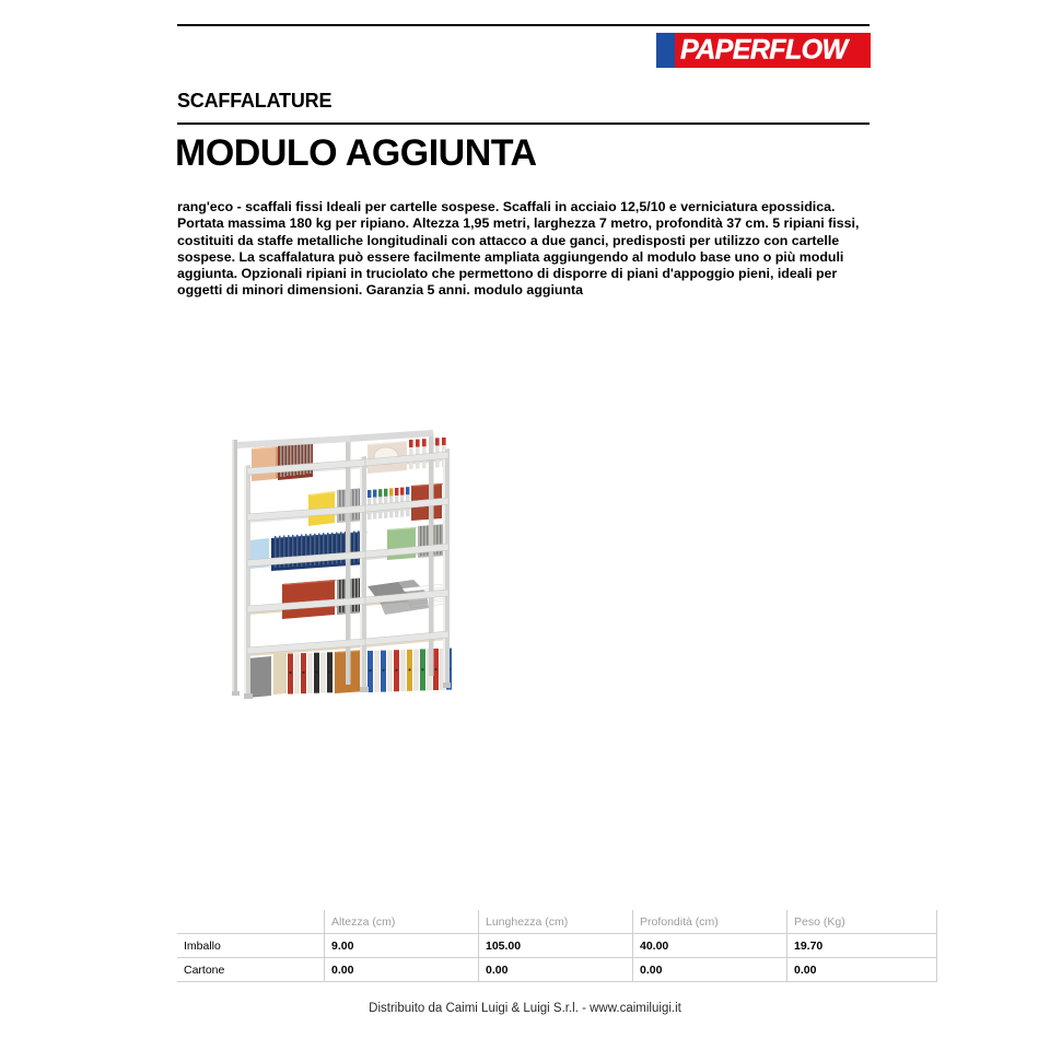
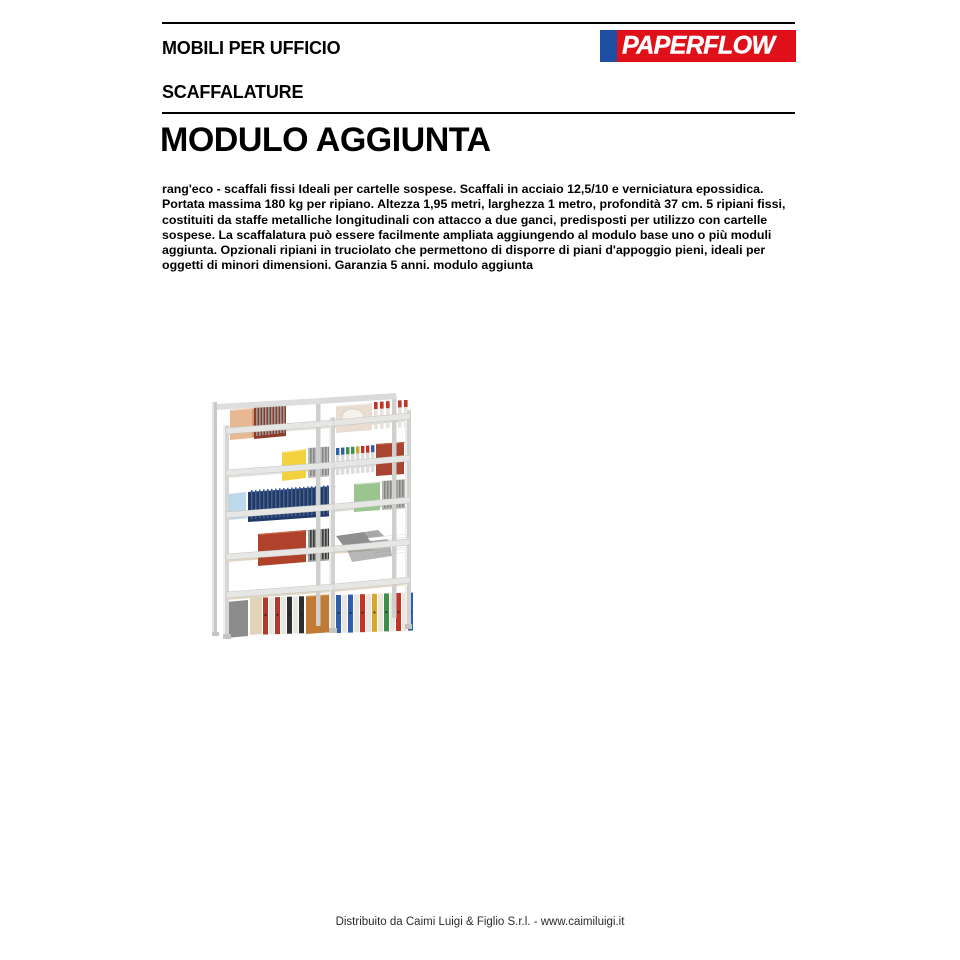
+ MOBILI PER UFFICIO
  SCAFFALATURE
  PAPERFLOW
  MODULO AGGIUNTA
- rang'eco - scaffali fissi Ideali per cartelle sospese. Scaffali in acciaio 12,5/10 e verniciatura epossidica. Portata massima 180 kg per ripiano. Altezza 1,95 metri, larghezza 7 metro, profondità 37 cm. 5 ripiani fissi, costituiti da staffe metalliche longitudinali con attacco a due ganci, predisposti per utilizzo con cartelle sospese. La scaffalatura può essere facilmente ampliata aggiungendo al modulo base uno o più moduli aggiunta. Opzionali ripiani in truciolato che permettono di disporre di piani d'appoggio pieni, ideali per oggetti di minori dimensioni. Garanzia 5 anni. modulo aggiunta
+ rang'eco - scaffali fissi Ideali per cartelle sospese. Scaffali in acciaio 12,5/10 e verniciatura epossidica. Portata massima 180 kg per ripiano. Altezza 1,95 metri, larghezza 1 metro, profondità 37 cm. 5 ripiani fissi, costituiti da staffe metalliche longitudinali con attacco a due ganci, predisposti per utilizzo con cartelle sospese. La scaffalatura può essere facilmente ampliata aggiungendo al modulo base uno o più moduli aggiunta. Opzionali ripiani in truciolato che permettono di disporre di piani d'appoggio pieni, ideali per oggetti di minori dimensioni. Garanzia 5 anni. modulo aggiunta
- 	Altezza (cm)	Lunghezza (cm)	Profondità (cm)	Peso (Kg)
- Imballo	9.00	105.00	40.00	19.70
- Cartone	0.00	0.00	0.00	0.00
- Distribuito da Caimi Luigi & Luigi S.r.l. - www.caimiluigi.it
+ Distribuito da Caimi Luigi & Figlio S.r.l. - www.caimiluigi.it
